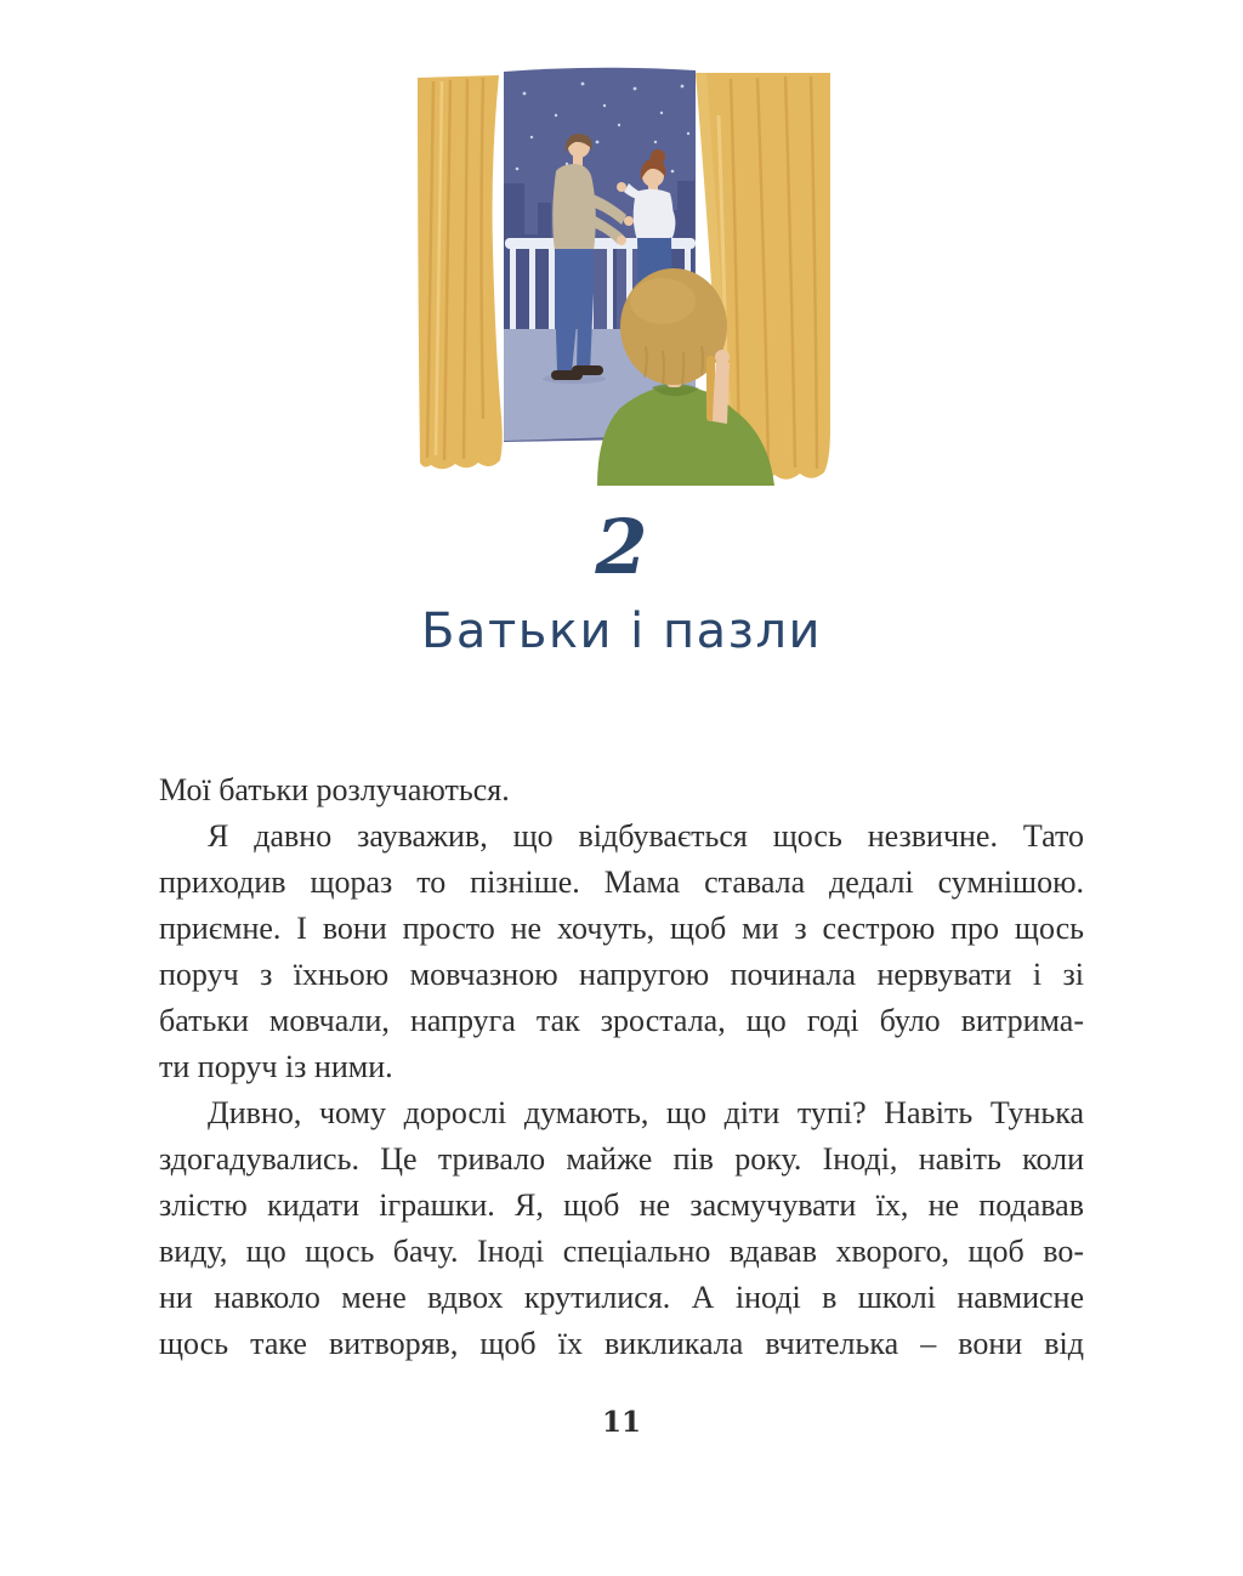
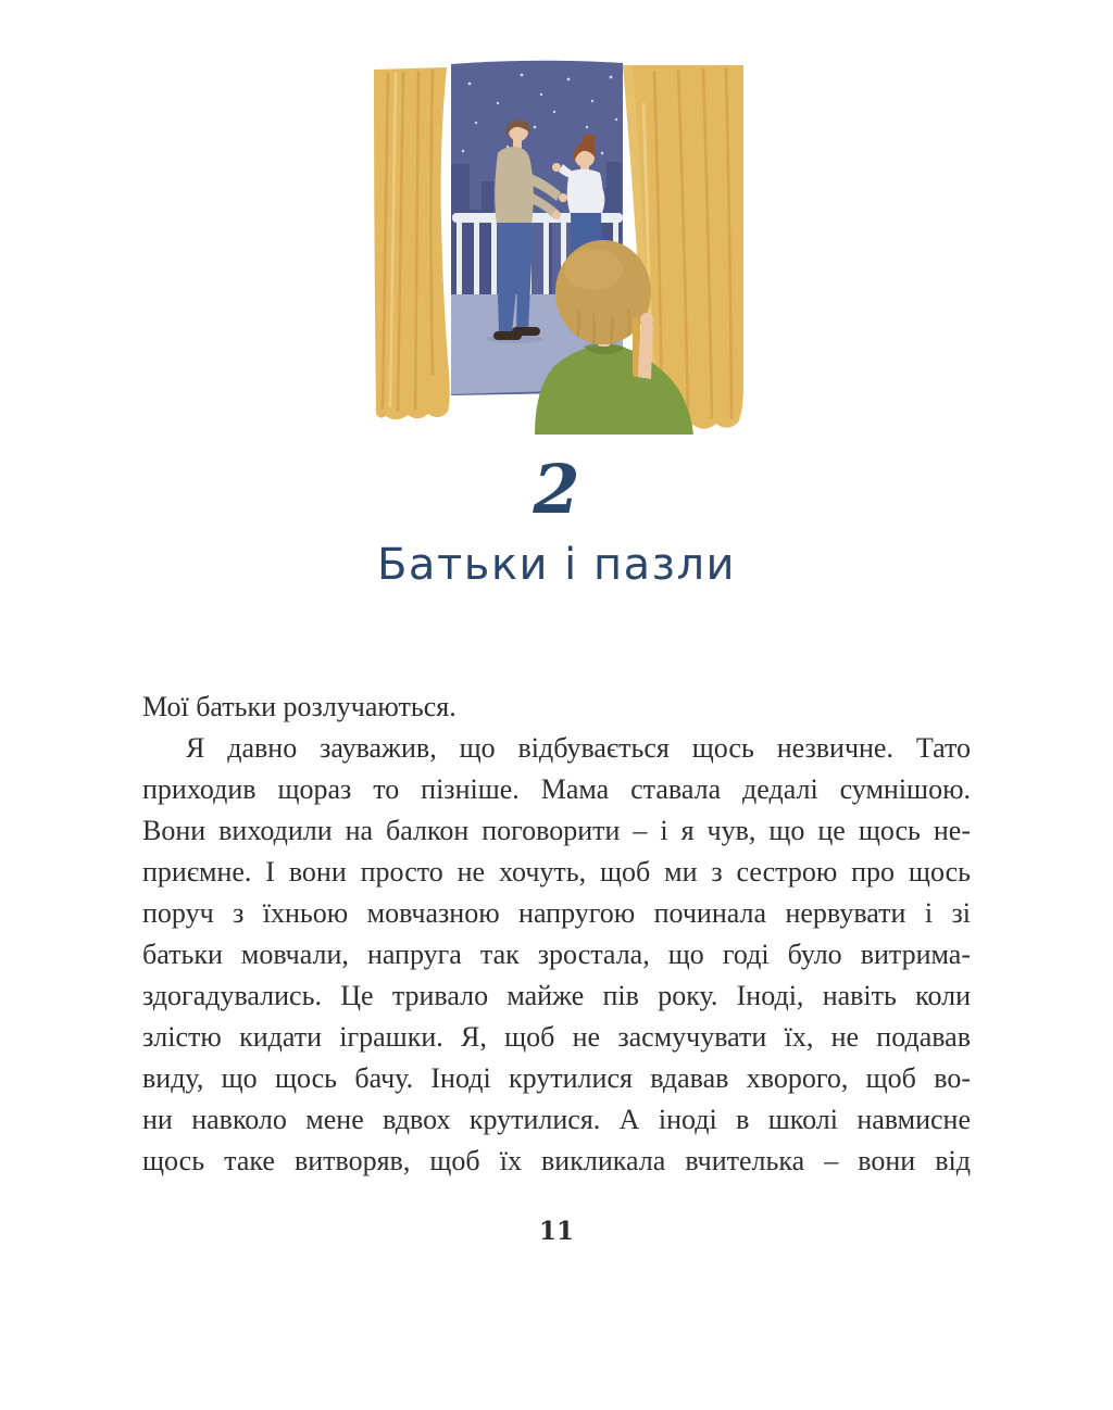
  2
  Батьки і пазли
  Мої батьки розлучаються.
  Я давно зауважив, що відбувається щось незвичне. Тато
  приходив щораз то пізніше. Мама ставала дедалі сумнішою.
+ Вони виходили на балкон поговорити – і я чув, що це щось не-
  приємне. І вони просто не хочуть, щоб ми з сестрою про щось
  поруч з їхньою мовчазною напругою починала нервувати і зі
  батьки мовчали, напруга так зростала, що годі було витрима-
- ти поруч із ними.
- Дивно, чому дорослі думають, що діти тупі? Навіть Тунька
  здогадувались. Це тривало майже пів року. Іноді, навіть коли
  злістю кидати іграшки. Я, щоб не засмучувати їх, не подавав
- виду, що щось бачу. Іноді спеціально вдавав хворого, щоб во-
+ виду, що щось бачу. Іноді крутилися вдавав хворого, щоб во-
  ни навколо мене вдвох крутилися. А іноді в школі навмисне
  щось таке витворяв, щоб їх викликала вчителька – вони від
  11
